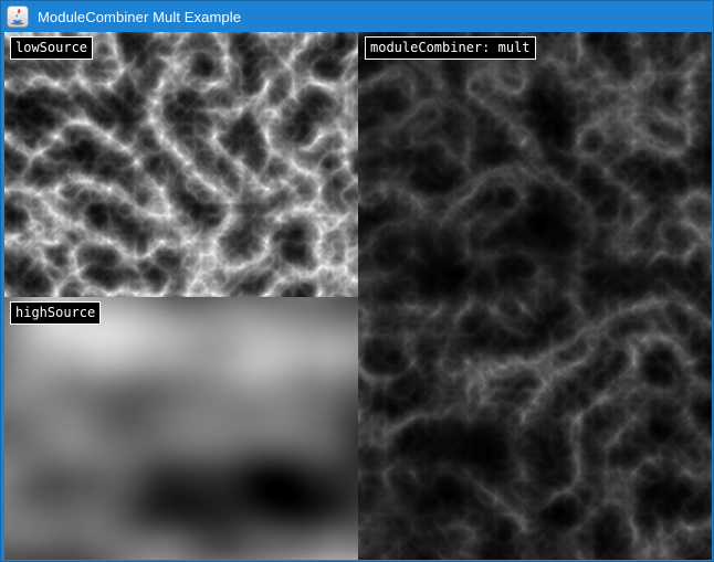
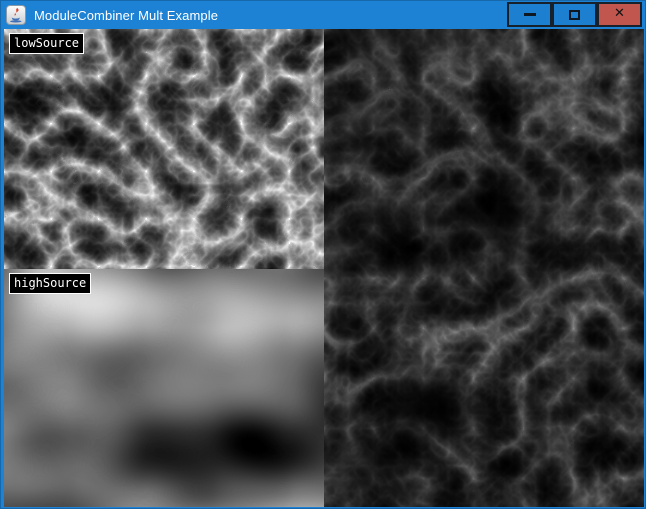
  ModuleCombiner Mult Example
+ ✕
  lowSource
  highSource
- moduleCombiner: mult
